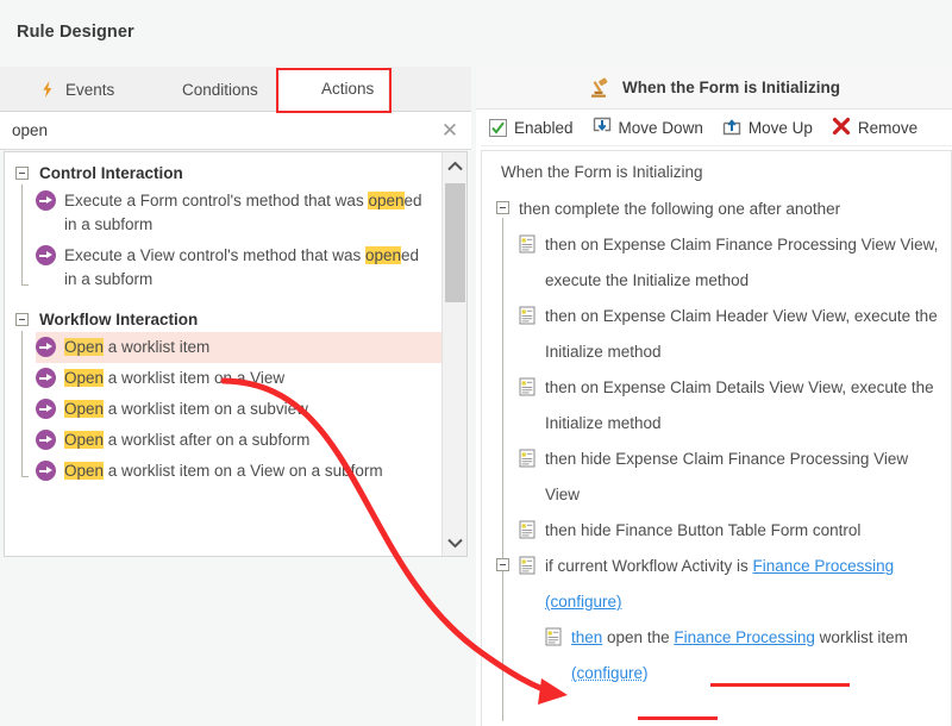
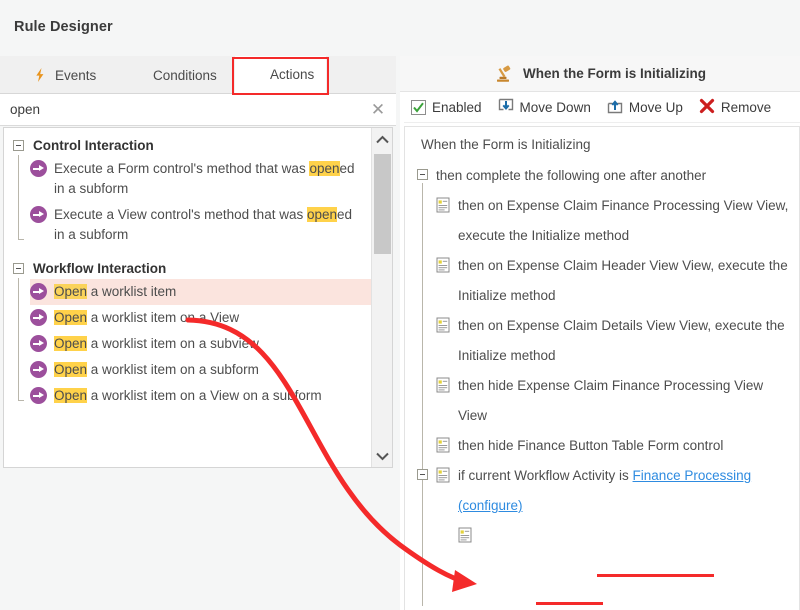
  Rule Designer
  Events
  Conditions
  Actions
  open
  ✕
  Control Interaction
  Execute a Form control's method that was opened in a subform
  Execute a View control's method that was opened in a subform
  Workflow Interaction
  Open a worklist item
  Open a worklist item on a View
  Open a worklist item on a subvie
- Open a worklist after on a subform
+ Open a worklist item on a subform
  Open a worklist item on a View on a suform
  When the Form is Initializing
  Enabled
  Move Down
  Move Up
  Remove
  When the Form is Initializing
  then complete the following one after another
  then on Expense Claim Finance Processing View View, execute the Initialize method
  then on Expense Claim Header View View, execute the Initialize method
  then on Expense Claim Details View View, execute the Initialize method
  then hide Expense Claim Finance Processing View View
  then hide Finance Button Table Form control
  if current Workflow Activity is Finance Processing (configure)
- then open the Finance Processing worklist item (configure)
